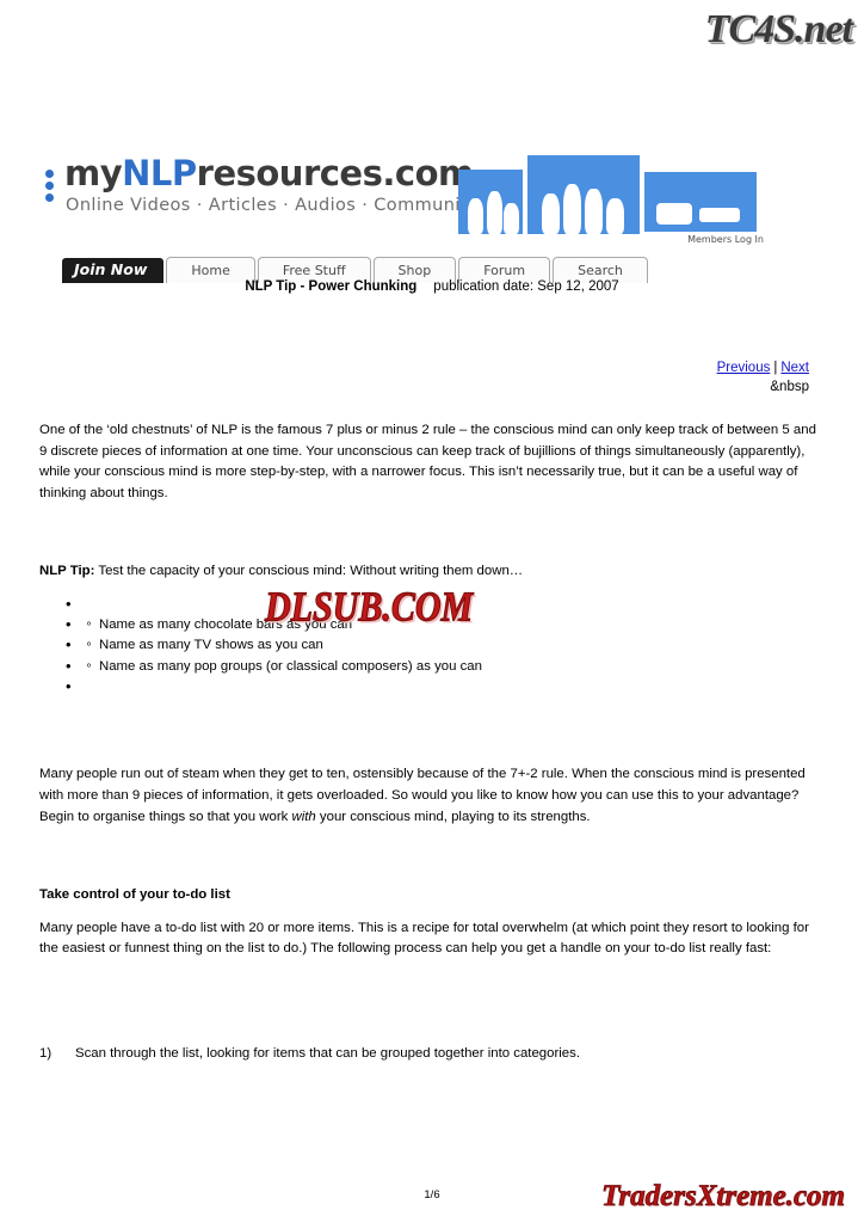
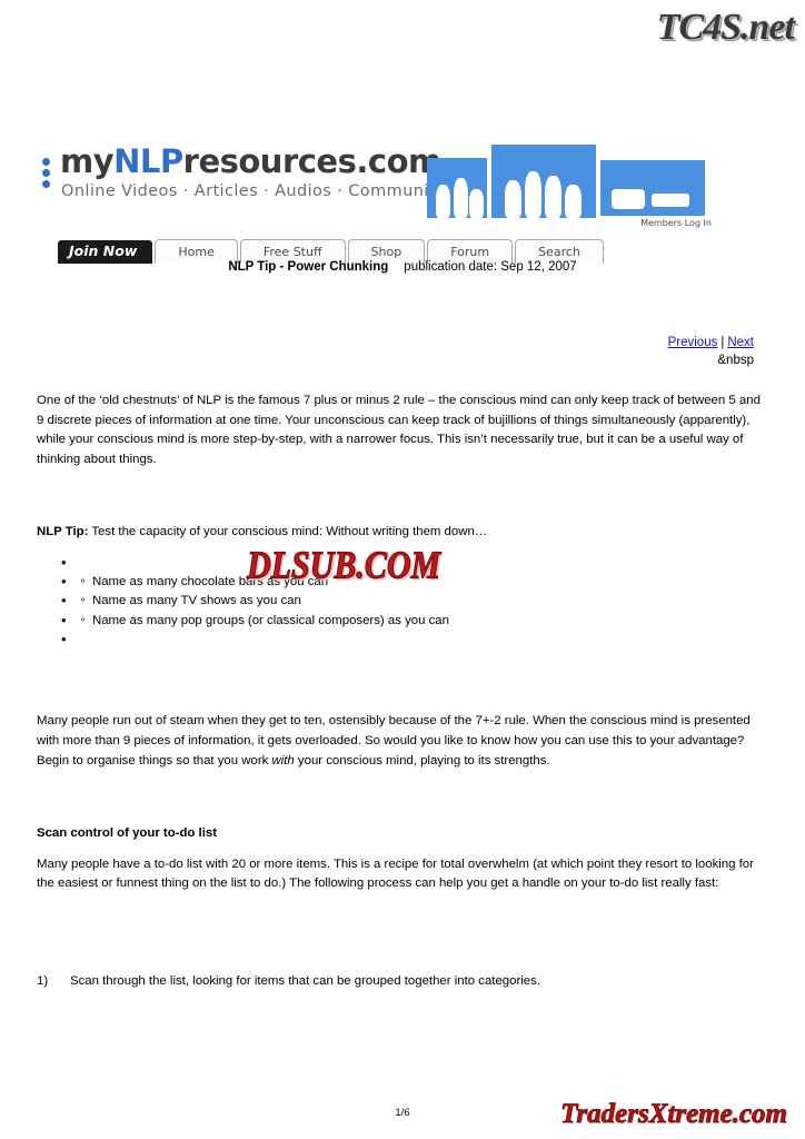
  TC4S.net
  myNLPresources.com
  Online Videos · Articles · Audios · Commun
  Members Log In
  Join Now
  Home
  Free Stuff
  Shop
  Forum
  Search
  NLP Tip - Power Chunking publication date: Sep 12, 2007
  Previous | Next
  &nbsp
  One of the ‘old chestnuts’ of NLP is the famous 7 plus or minus 2 rule – the conscious mind can only keep track of between 5 and 9 discrete pieces of information at one time. Your unconscious can keep track of bujillions of things simultaneously (apparently), while your conscious mind is more step-by-step, with a narrower focus. This isn’t necessarily true, but it can be a useful way of thinking about things.
  NLP Tip: Test the capacity of your conscious mind: Without writing them down…
  º
  Name as many chocolate bars as you can
  º
  Name as many TV shows as you can
  º
  Name as many pop groups (or classical composers) as you can
  Many people run out of steam when they get to ten, ostensibly because of the 7+-2 rule. When the conscious mind is presented with more than 9 pieces of information, it gets overloaded. So would you like to know how you can use this to your advantage? Begin to organise things so that you work with your conscious mind, playing to its strengths.
- Take control of your to-do list
+ Scan control of your to-do list
  Many people have a to-do list with 20 or more items. This is a recipe for total overwhelm (at which point they resort to looking for the easiest or funnest thing on the list to do.) The following process can help you get a handle on your to-do list really fast:
  1)
  Scan through the list, looking for items that can be grouped together into categories.
  DLSUB.COM
  1/6
  TradersXtreme.com
